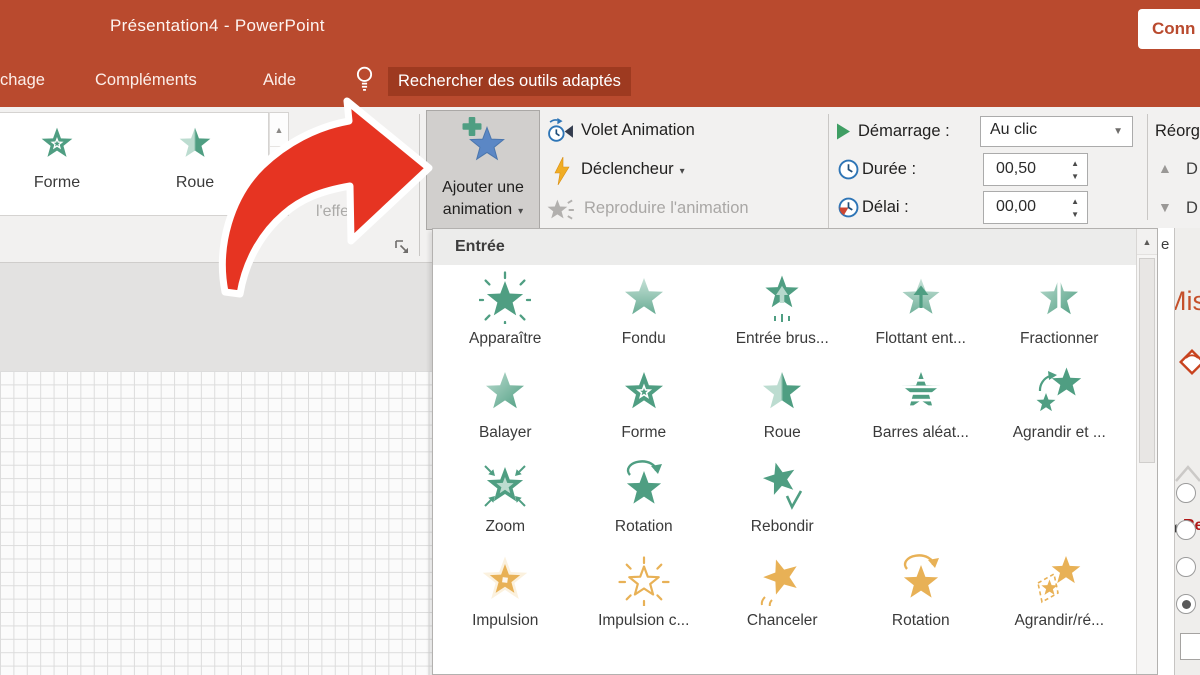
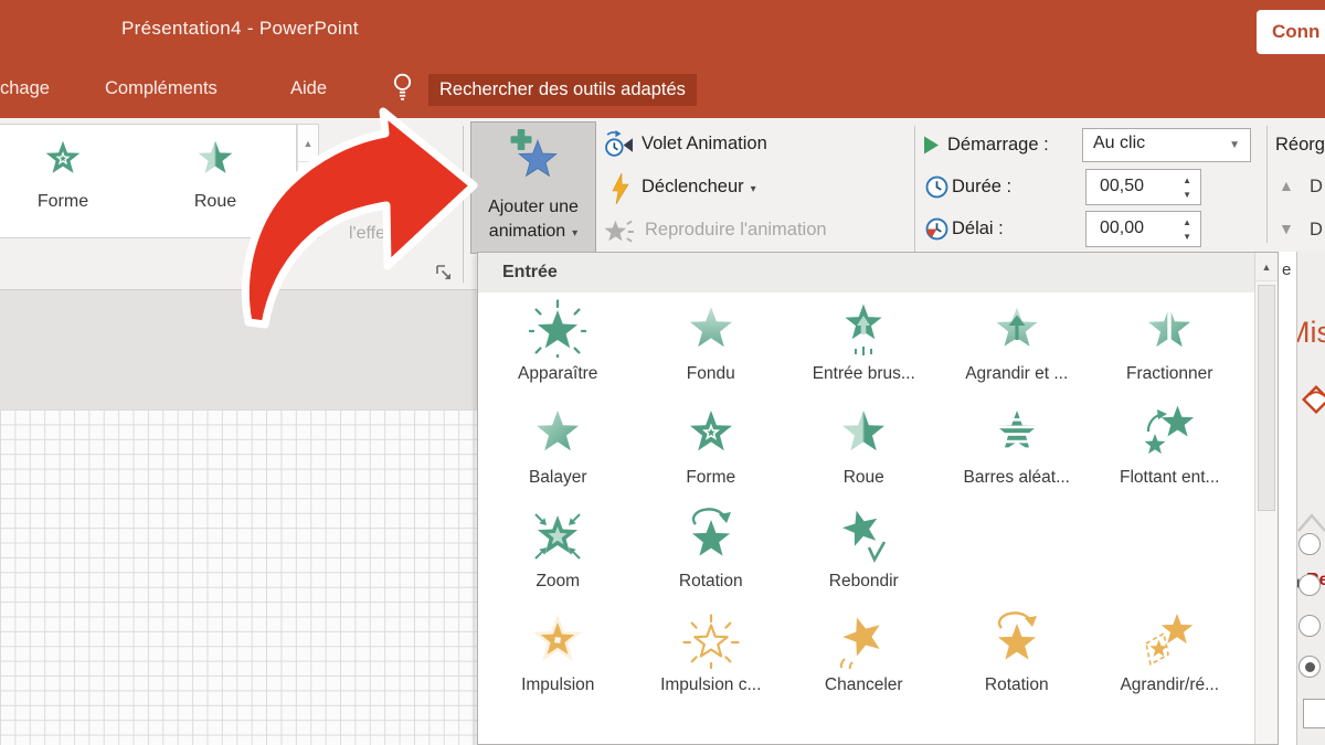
  Présentation4 - PowerPoint
  Conn
  chage
  Compléments
  Aide
  Rechercher des outils adaptés
  Forme
  Roue
  ▲
  l'effe
  Ajouter une
  animation ▾
  Volet Animation
  Déclencheur ▾
  Reproduire l'animation
  Démarrage :
  Au clic
  ▼
  Durée :
  00,50
  ▲
  ▼
  Délai :
  00,00
  ▲
  ▼
  Réorg
  ▲
  D
  ▼
  D
  Entrée
  Apparaître
  Fondu
  Entrée brus...
- Flottant ent...
+ Agrandir et ...
  Fractionner
  Balayer
  Forme
  Roue
  Barres aléat...
- Agrandir et ...
+ Flottant ent...
  Zoom
  Rotation
  Rebondir
  Impulsion
  Impulsion c...
  Chanceler
  Rotation
  Agrandir/ré...
  ▲
  e
  Mis
